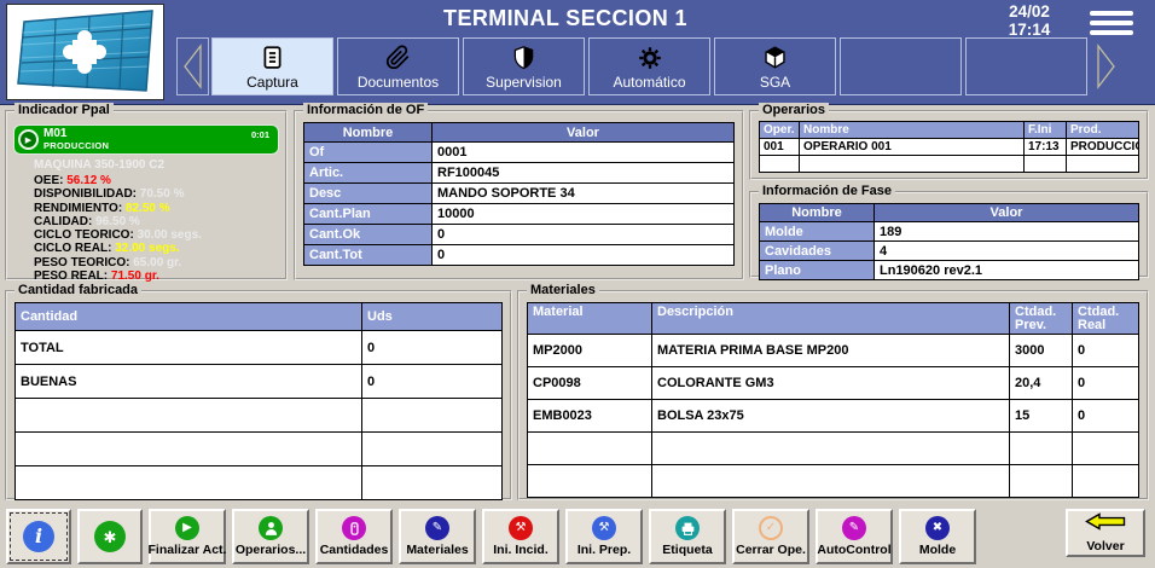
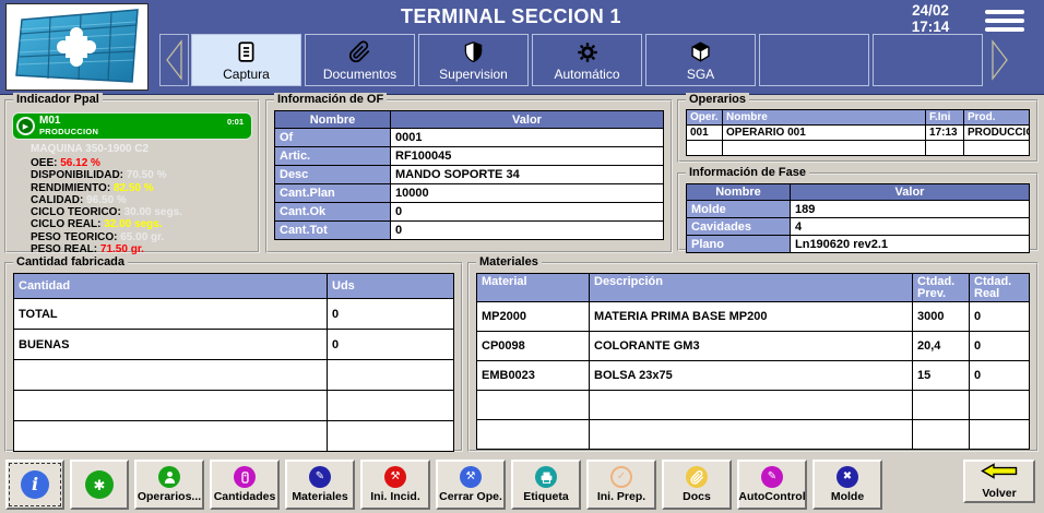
  TERMINAL SECCION 1
  24/02
  17:14
  Captura
  Documentos
  Supervision
  Automático
  SGA
  Indicador Ppal
  M01
  PRODUCCION
  0:01
  MAQUINA 350-1900 C2
  OEE: 56.12 %
  DISPONIBILIDAD: 70.50 %
  RENDIMIENTO: 82.50 %
  CALIDAD: 96.50 %
  CICLO TEORICO: 30.00 segs.
  CICLO REAL: 32.00 segs.
  PESO TEORICO: 65.00 gr.
  PESO REAL: 71.50 gr.
  Información de OF
  Nombre	Valor
  Of	0001
  Artic.	RF100045
  Desc	MANDO SOPORTE 34
  Cant.Plan	10000
  Cant.Ok	0
  Cant.Tot	0
  Operarios
  Oper.	Nombre	F.Ini	Prod.
  001	OPERARIO 001	17:13	PRODUCCI
  Información de Fase
  Nombre	Valor
  Molde	189
  Cavidades	4
  Plano	Ln190620 rev2.1
  Cantidad fabricada
  Cantidad	Uds
  TOTAL	0
  BUENAS	0
  Materiales
  Material	Descripción	Ctdad. Prev.	Ctdad. Real
  MP2000	MATERIA PRIMA BASE MP200	3000	0
  CP0098	COLORANTE GM3	20,4	0
  EMB0023	BOLSA 23x75	15	0
  i
  ✱
- ▶
- Finalizar Act.
  Operarios...
  Cantidades
  ✎
  Materiales
  ⚒
  Ini. Incid.
  ⚒
- Ini. Prep.
+ Cerrar Ope.
  Etiqueta
  ✓
- Cerrar Ope.
+ Ini. Prep.
+ Docs
  ✎
  AutoControl
  ✖
  Molde
  Volver
